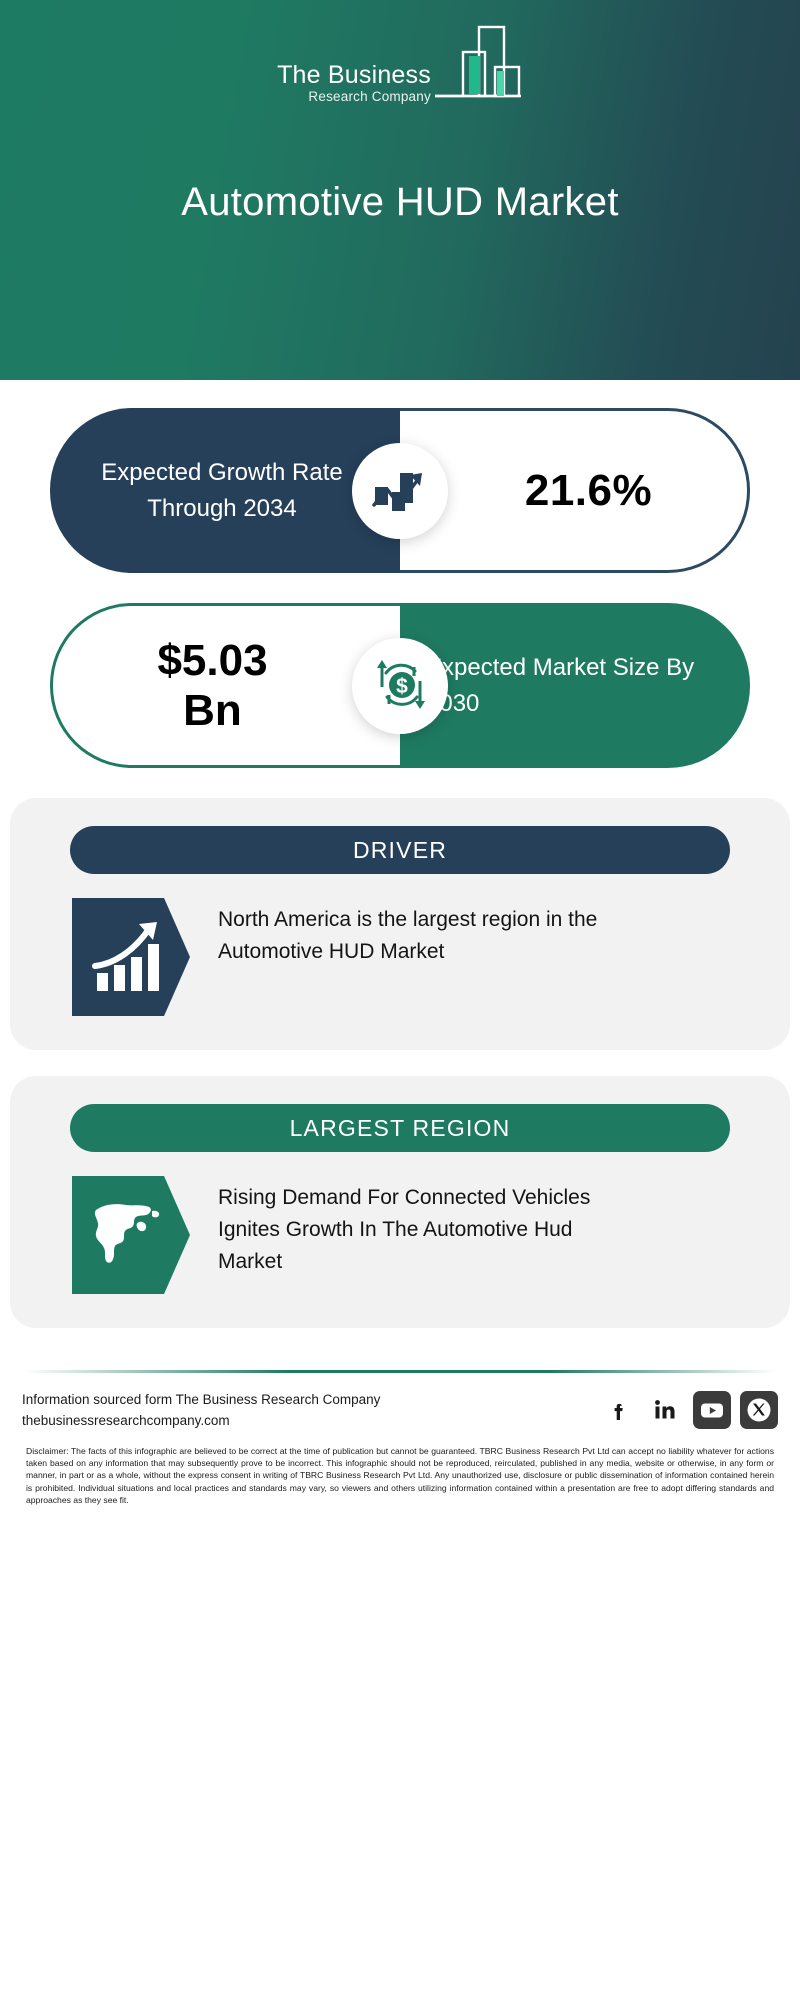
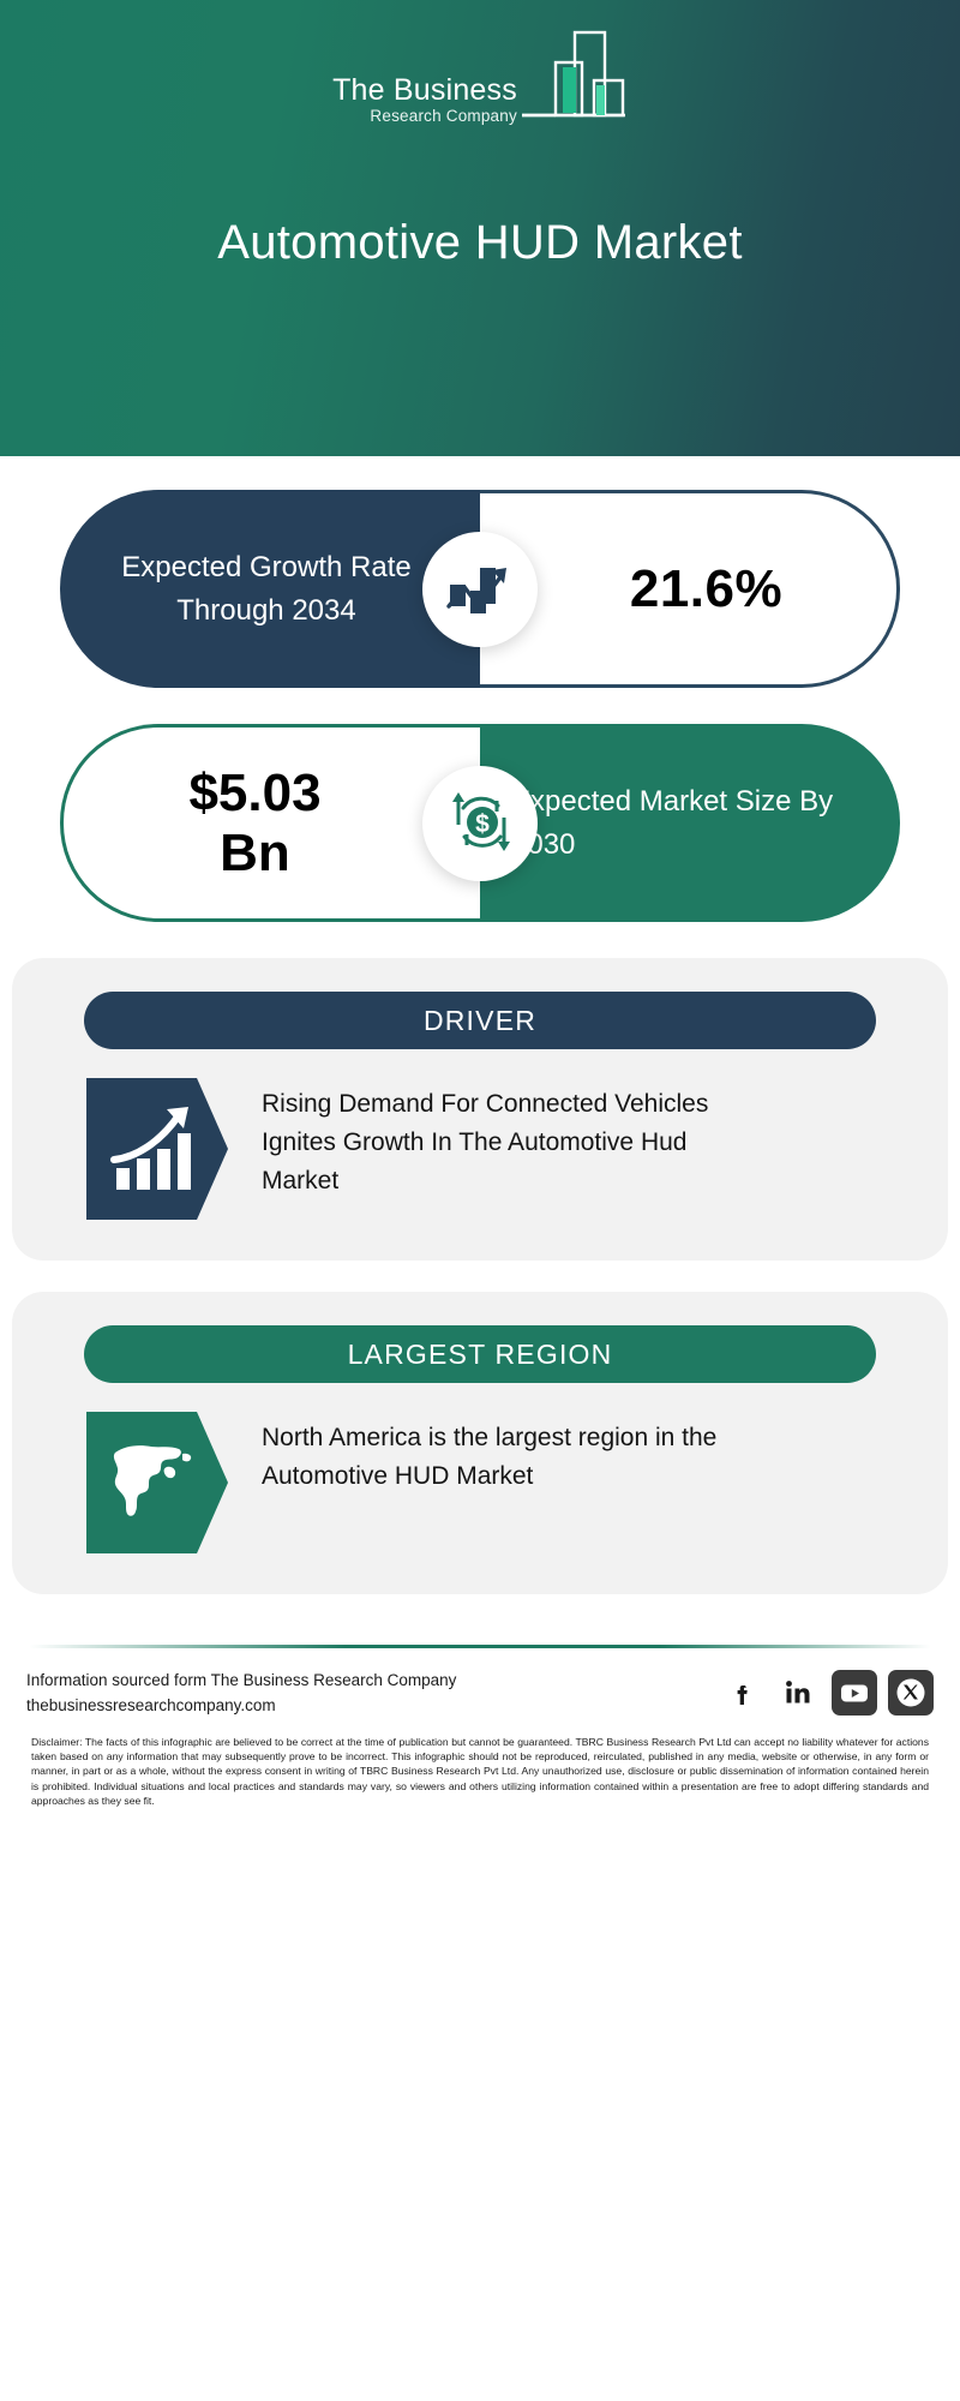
  The Business
  Research Company
  Automotive HUD Market
  Expected Growth Rate Through 2034
  21.6%
  $5.03
  Bn
  xpected Market Size By 030
  $
  DRIVER
- North America is the largest region in the Automotive HUD Market
+ Rising Demand For Connected Vehicles Ignites Growth In The Automotive Hud Market
  LARGEST REGION
- Rising Demand For Connected Vehicles Ignites Growth In The Automotive Hud Market
+ North America is the largest region in the Automotive HUD Market
  Information sourced form The Business Research Company
  thebusinessresearchcompany.com
  Disclaimer: The facts of this infographic are believed to be correct at the time of publication but cannot be guaranteed. TBRC Business Research Pvt Ltd can accept no liability whatever for actions taken based on any information that may subsequently prove to be incorrect. This infographic should not be reproduced, reirculated, published in any media, website or otherwise, in any form or manner, in part or as a whole, without the express consent in writing of TBRC Business Research Pvt Ltd. Any unauthorized use, disclosure or public dissemination of information contained herein is prohibited. Individual situations and local practices and standards may vary, so viewers and others utilizing information contained within a presentation are free to adopt differing standards and approaches as they see fit.
